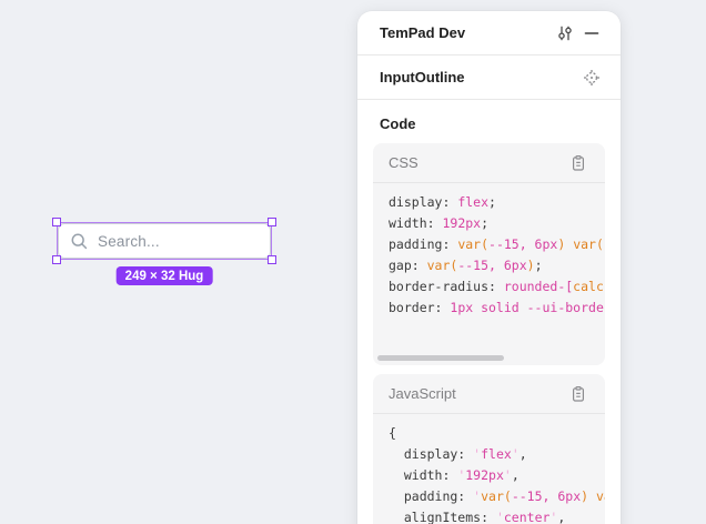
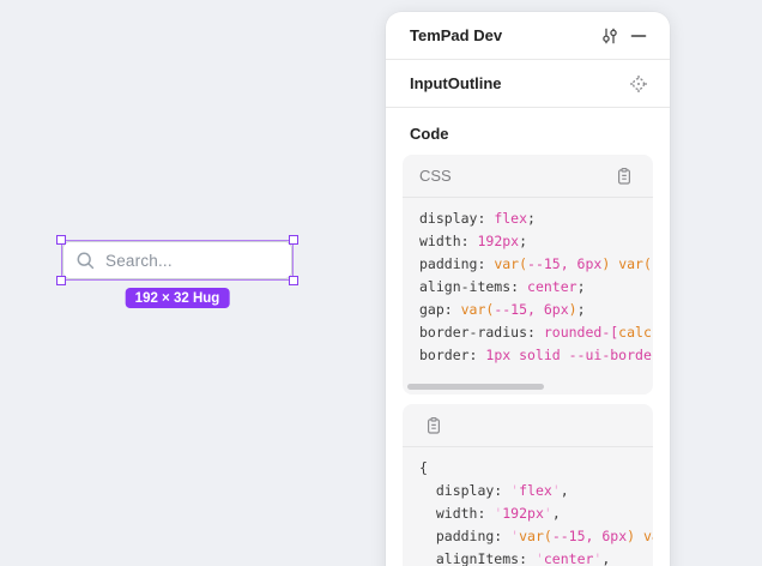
  Search...
- 249 × 32 Hug
+ 192 × 32 Hug
  TemPad Dev
  InputOutline
  Code
  CSS
  display: flex;
  width: 192px;
  padding: var(--15, 6px) var(
+ align-items: center;
  gap: var(--15, 6px);
  border-radius: rounded-[calc
  border: 1px solid --ui-borde
- JavaScript
  {
  display: 'flex',
  width: '192px',
  padding: 'var(--15, 6px) v
  alignItems: 'center',
